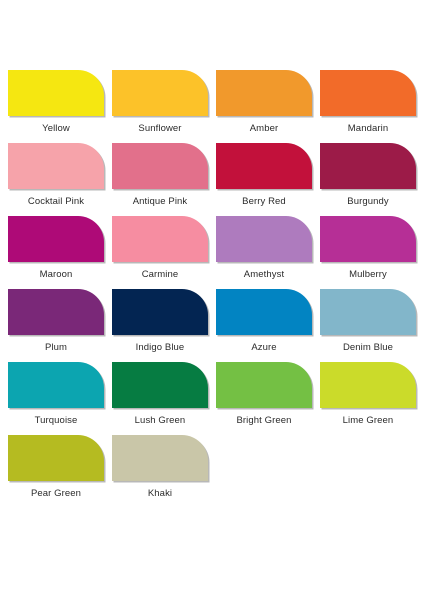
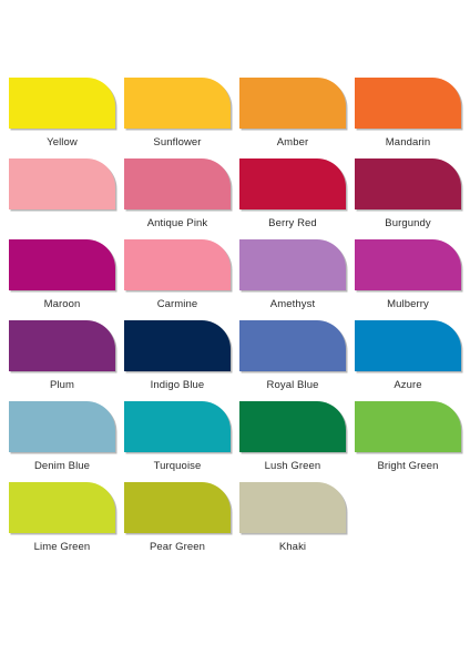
  Yellow
  Sunflower
  Amber
  Mandarin
- Cocktail Pink
  Antique Pink
  Berry Red
  Burgundy
  Maroon
  Carmine
  Amethyst
  Mulberry
  Plum
  Indigo Blue
+ Royal Blue
  Azure
  Denim Blue
  Turquoise
  Lush Green
  Bright Green
  Lime Green
  Pear Green
  Khaki
